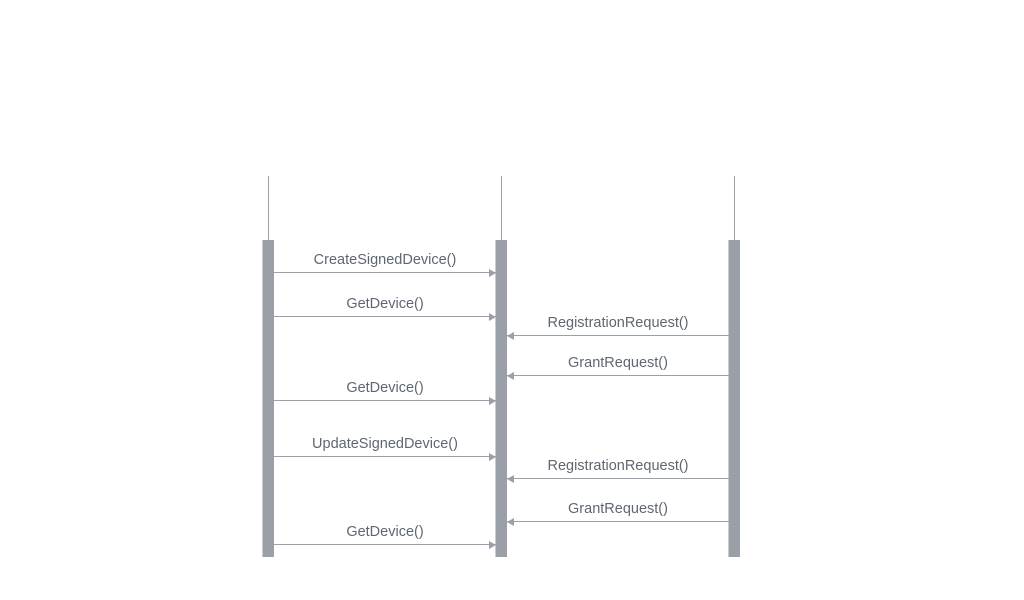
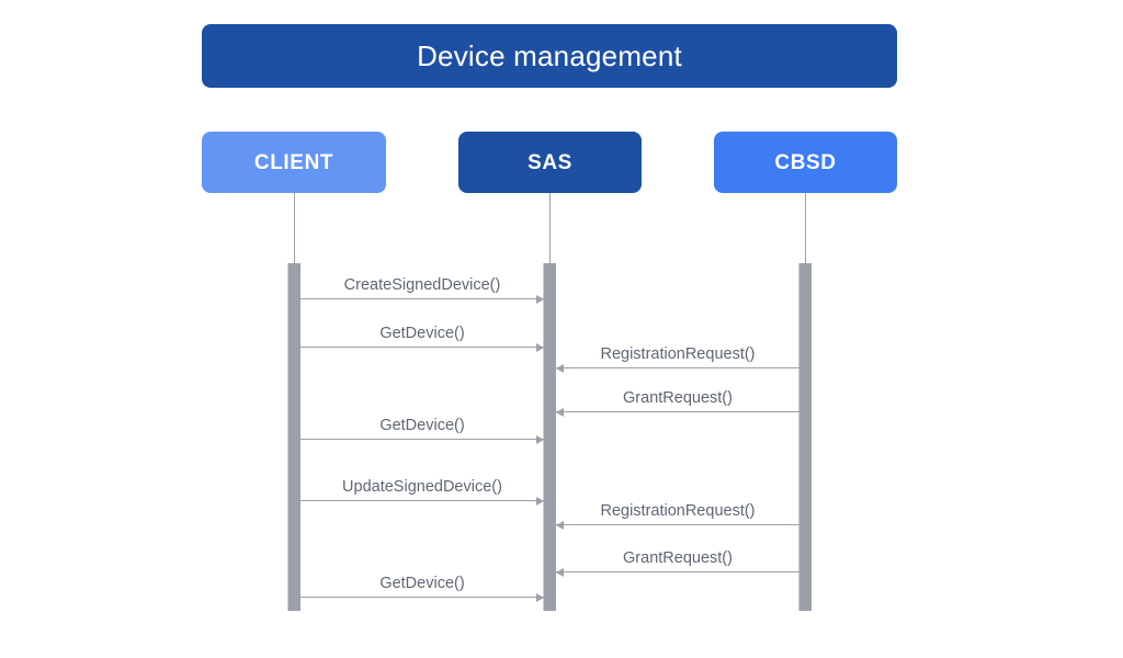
+ Device management
+ CLIENT
+ SAS
+ CBSD
  CreateSignedDevice()
  GetDevice()
  RegistrationRequest()
  GrantRequest()
  GetDevice()
  UpdateSignedDevice()
  RegistrationRequest()
  GrantRequest()
  GetDevice()
